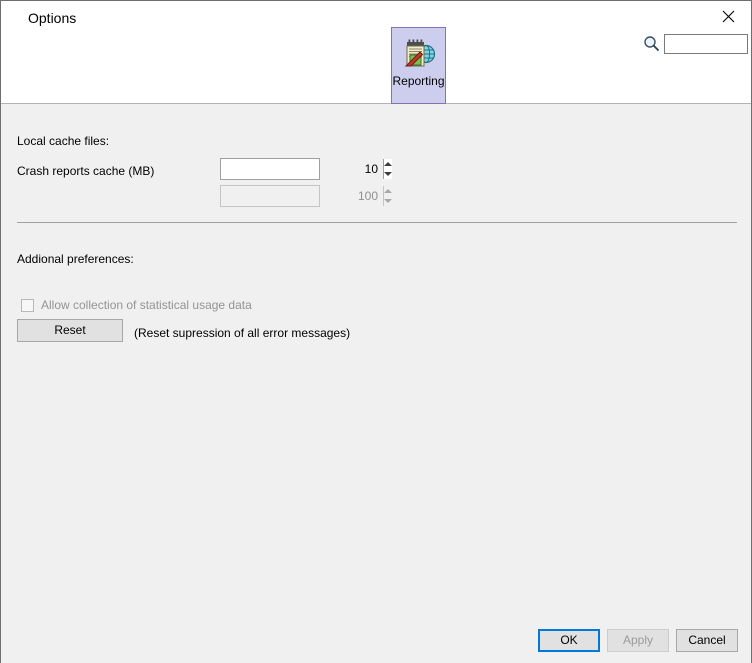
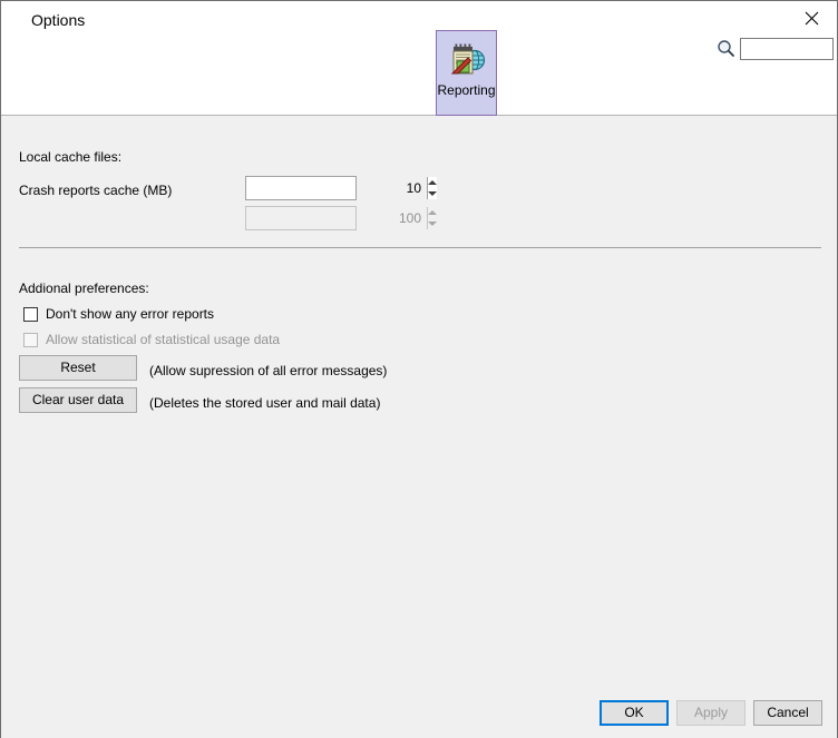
  Options
  Reporting
  Local cache files:
  Crash reports cache (MB)
  10
  100
  Addional preferences:
+ Don't show any error reports
- Allow collection of statistical usage data
+ Allow statistical of statistical usage data
  Reset
- (Reset supression of all error messages)
+ (Allow supression of all error messages)
+ Clear user data
+ (Deletes the stored user and mail data)
  OK
  Apply
  Cancel
